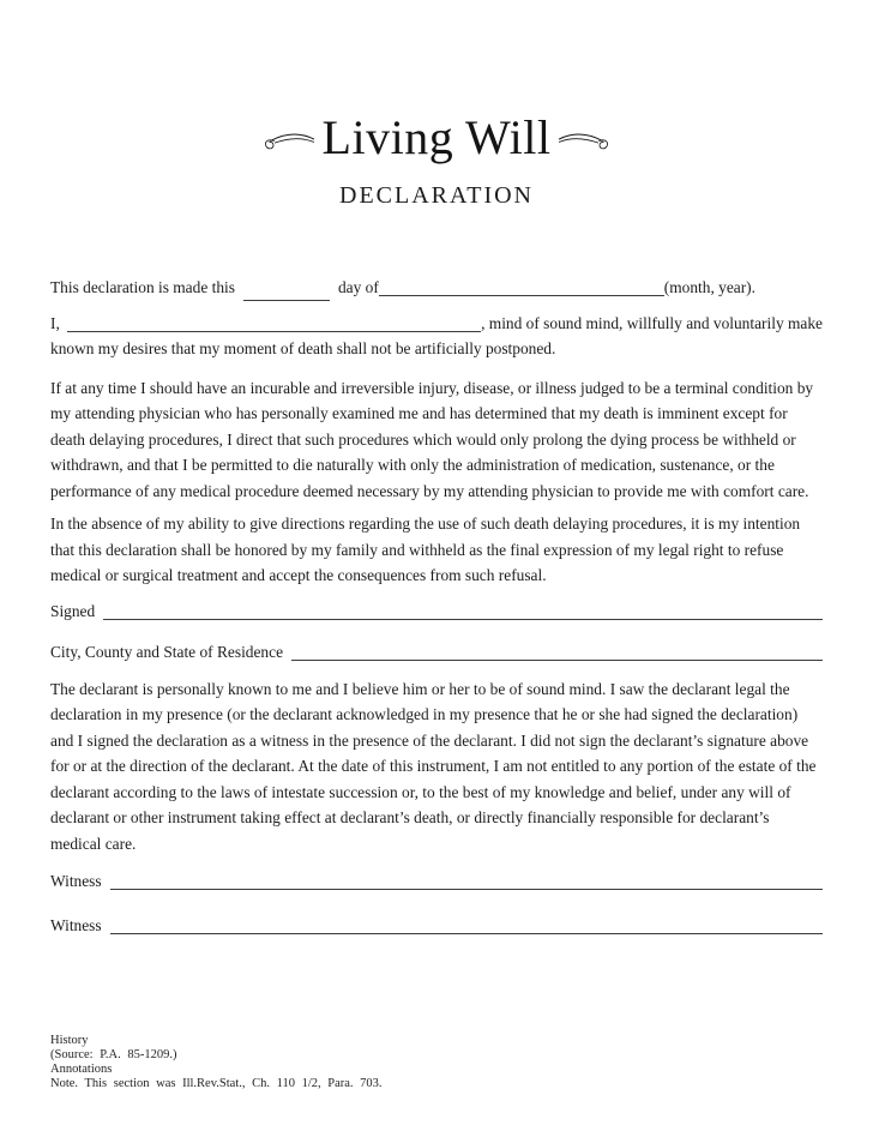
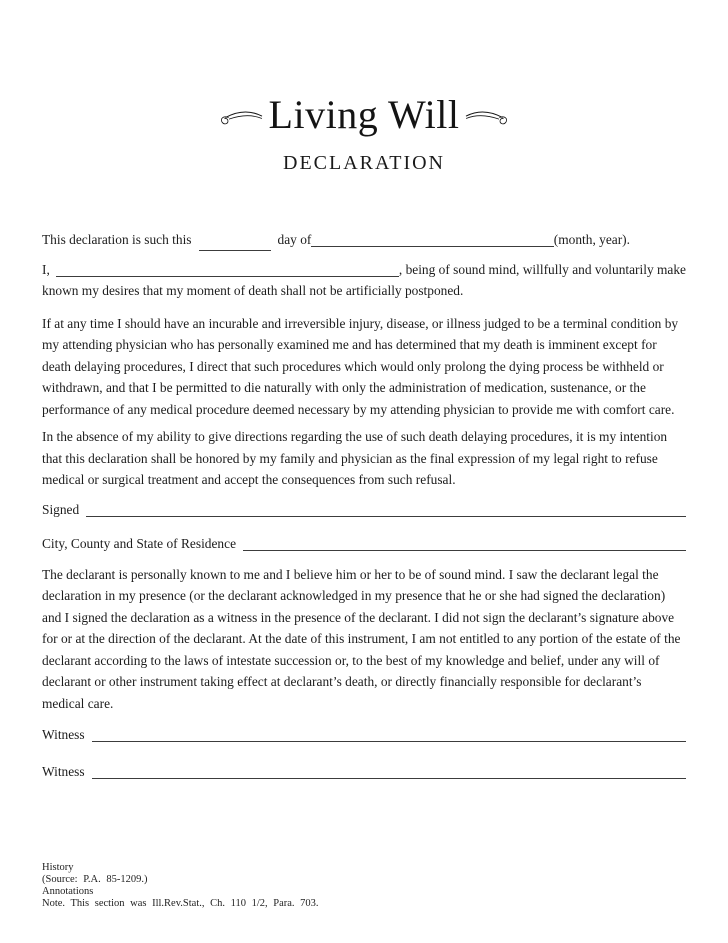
  Living Will
  DECLARATION
- This declaration is made this
+ This declaration is such this
  day of
  (month, year).
  I,
- , mind of sound mind, willfully and voluntarily make
+ , being of sound mind, willfully and voluntarily make
  known my desires that my moment of death shall not be artificially postponed.
  If at any time I should have an incurable and irreversible injury, disease, or illness judged to be a terminal condition by my attending physician who has personally examined me and has determined that my death is imminent except for death delaying procedures, I direct that such procedures which would only prolong the dying process be withheld or withdrawn, and that I be permitted to die naturally with only the administration of medication, sustenance, or the performance of any medical procedure deemed necessary by my attending physician to provide me with comfort care.
- In the absence of my ability to give directions regarding the use of such death delaying procedures, it is my intention that this declaration shall be honored by my family and withheld as the final expression of my legal right to refuse medical or surgical treatment and accept the consequences from such refusal.
+ In the absence of my ability to give directions regarding the use of such death delaying procedures, it is my intention that this declaration shall be honored by my family and physician as the final expression of my legal right to refuse medical or surgical treatment and accept the consequences from such refusal.
  Signed
  City, County and State of Residence
  The declarant is personally known to me and I believe him or her to be of sound mind. I saw the declarant legal the declaration in my presence (or the declarant acknowledged in my presence that he or she had signed the declaration) and I signed the declaration as a witness in the presence of the declarant. I did not sign the declarant’s signature above for or at the direction of the declarant. At the date of this instrument, I am not entitled to any portion of the estate of the declarant according to the laws of intestate succession or, to the best of my knowledge and belief, under any will of declarant or other instrument taking effect at declarant’s death, or directly financially responsible for declarant’s medical care.
  Witness
  Witness
  History
  (Source: P.A. 85-1209.)
  Annotations
  Note. This section was Ill.Rev.Stat., Ch. 110 1/2, Para. 703.
